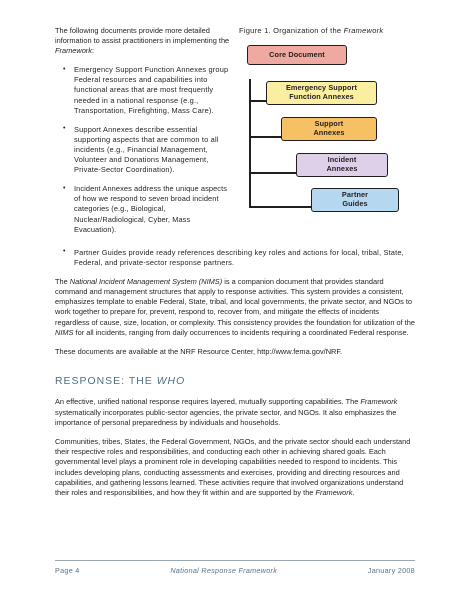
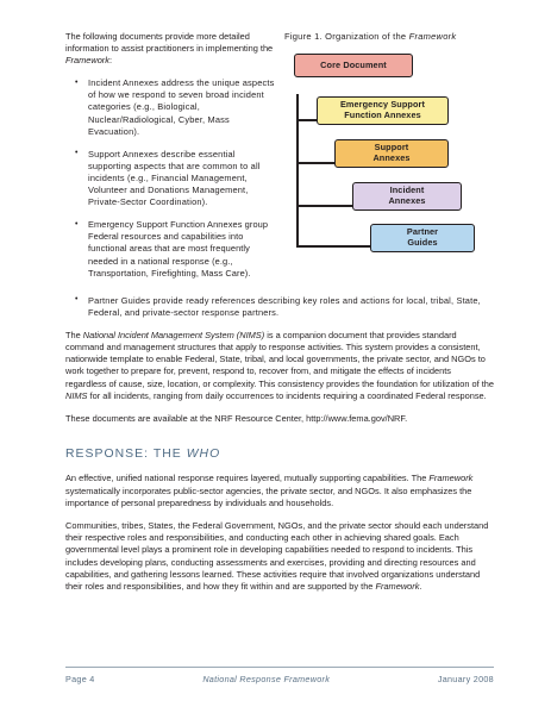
  The following documents provide more detailed information to assist practitioners in implementing the Framework:
- Emergency Support Function Annexes group Federal resources and capabilities into functional areas that are most frequently needed in a national response (e.g., Transportation, Firefighting, Mass Care).
+ Incident Annexes address the unique aspects of how we respond to seven broad incident categories (e.g., Biological, Nuclear/Radiological, Cyber, Mass Evacuation).
  Support Annexes describe essential supporting aspects that are common to all incidents (e.g., Financial Management, Volunteer and Donations Management, Private-Sector Coordination).
- Incident Annexes address the unique aspects of how we respond to seven broad incident categories (e.g., Biological, Nuclear/Radiological, Cyber, Mass Evacuation).
+ Emergency Support Function Annexes group Federal resources and capabilities into functional areas that are most frequently needed in a national response (e.g., Transportation, Firefighting, Mass Care).
  Figure 1. Organization of the Framework
  Core Document
  Emergency Support
  Function Annexes
  Support
  Annexes
  Incident
  Annexes
  Partner
  Guides
  Partner Guides provide ready references describing key roles and actions for local, tribal, State, Federal, and private-sector response partners.
- The National Incident Management System (NIMS) is a companion document that provides standard command and management structures that apply to response activities. This system provides a consistent, emphasizes template to enable Federal, State, tribal, and local governments, the private sector, and NGOs to work together to prepare for, prevent, respond to, recover from, and mitigate the effects of incidents regardless of cause, size, location, or complexity. This consistency provides the foundation for utilization of the NIMS for all incidents, ranging from daily occurrences to incidents requiring a coordinated Federal response.
+ The National Incident Management System (NIMS) is a companion document that provides standard command and management structures that apply to response activities. This system provides a consistent, nationwide template to enable Federal, State, tribal, and local governments, the private sector, and NGOs to work together to prepare for, prevent, respond to, recover from, and mitigate the effects of incidents regardless of cause, size, location, or complexity. This consistency provides the foundation for utilization of the NIMS for all incidents, ranging from daily occurrences to incidents requiring a coordinated Federal response.
  These documents are available at the NRF Resource Center, http://www.fema.gov/NRF.
  RESPONSE: THE WHO
  An effective, unified national response requires layered, mutually supporting capabilities. The Framework systematically incorporates public-sector agencies, the private sector, and NGOs. It also emphasizes the importance of personal preparedness by individuals and households.
  Communities, tribes, States, the Federal Government, NGOs, and the private sector should each understand their respective roles and responsibilities, and conducting each other in achieving shared goals. Each governmental level plays a prominent role in developing capabilities needed to respond to incidents. This includes developing plans, conducting assessments and exercises, providing and directing resources and capabilities, and gathering lessons learned. These activities require that involved organizations understand their roles and responsibilities, and how they fit within and are supported by the Framework.
  Page 4
  National Response Framework
  January 2008
